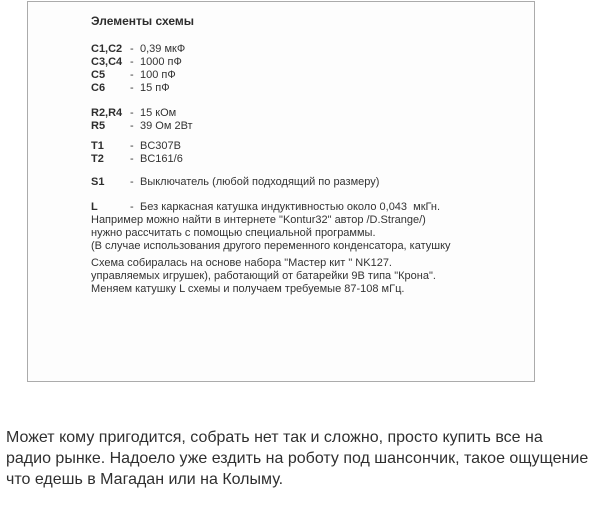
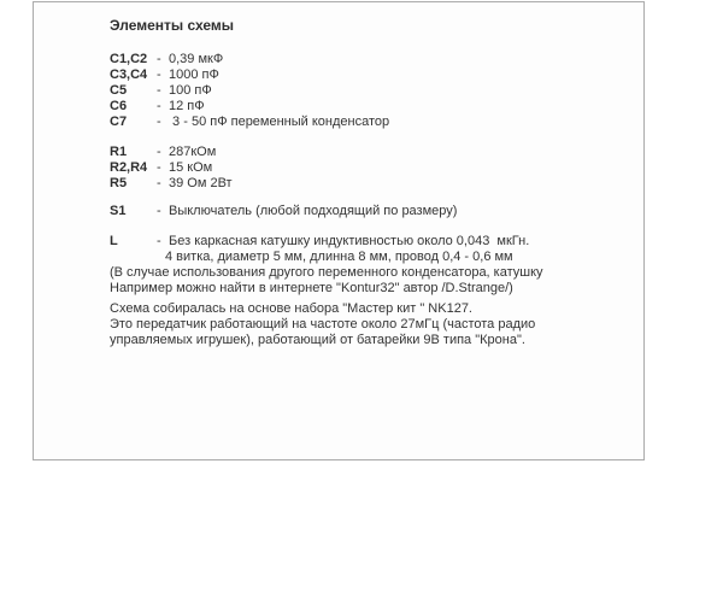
  Элементы схемы
  C1,C2 - 0,39 мкФ
  C3,C4 - 1000 пФ
  C5 - 100 пФ
- C6 - 15 пФ
+ C6 - 12 пФ
+ C7 - 3 - 50 пФ переменный конденсатор
+ R1 - 287кОм
  R2,R4 - 15 кОм
  R5 - 39 Ом 2Вт
- T1 - BC307B
- T2 - BC161/6
  S1 - Выключатель (любой подходящий по размеру)
- L - Без каркасная катушка индуктивностью около 0,043 мкГн.
+ L - Без каркасная катушку индуктивностью около 0,043 мкГн.
+ 4 витка, диаметр 5 мм, длинна 8 мм, провод 0,4 - 0,6 мм
- Например можно найти в интернете "Kontur32" автор /D.Strange/)
+ (В случае использования другого переменного конденсатора, катушку
- нужно рассчитать с помощью специальной программы.
- (В случае использования другого переменного конденсатора, катушку
+ Например можно найти в интернете "Kontur32" автор /D.Strange/)
  Схема собиралась на основе набора "Мастер кит " NK127.
+ Это передатчик работающий на частоте около 27мГц (частота радио
  управляемых игрушек), работающий от батарейки 9В типа "Крона".
- Меняем катушку L схемы и получаем требуемые 87-108 мГц.
- Может кому пригодится, собрать нет так и сложно, просто купить все на
- радио рынке. Надоело уже ездить на роботу под шансончик, такое ощущение
- что едешь в Магадан или на Колыму.
